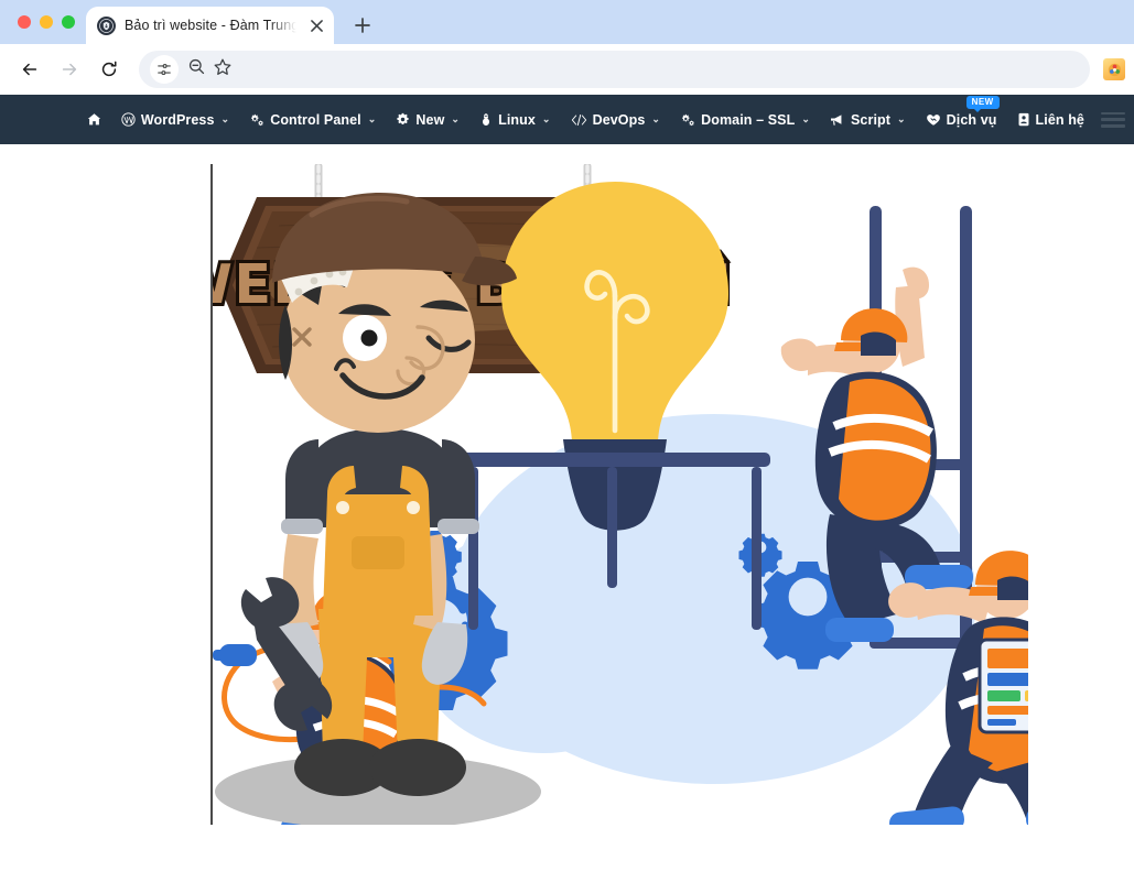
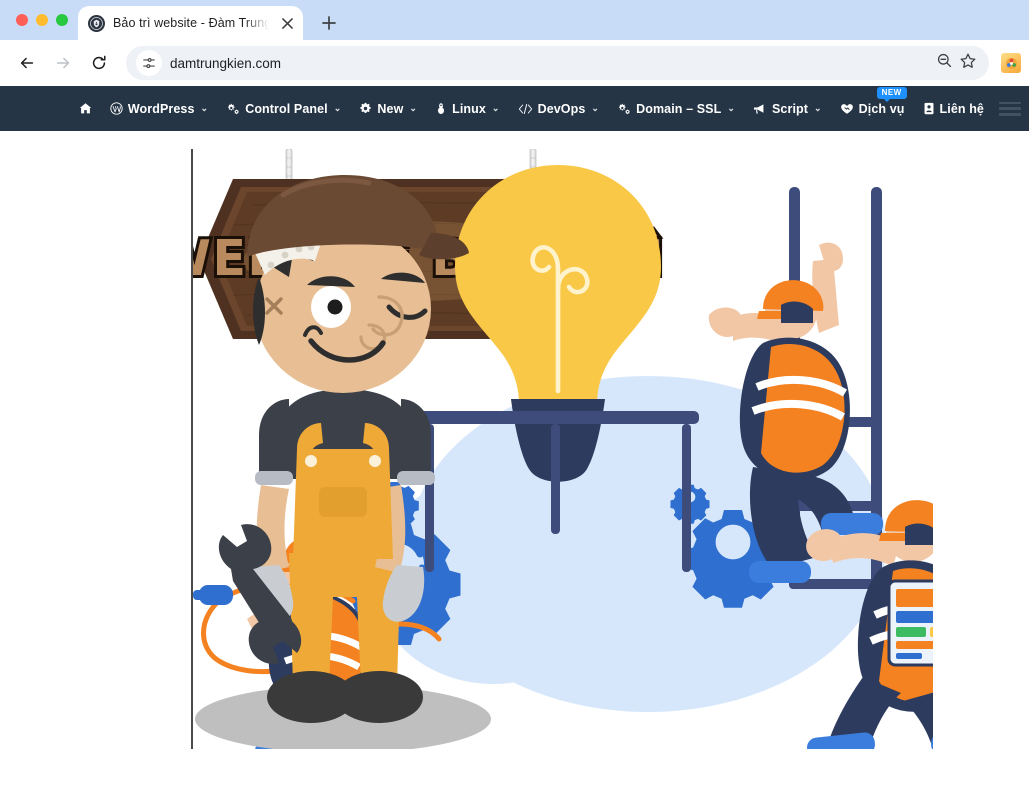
  Bảo trì website - Đàm Trung
+ damtrungkien.com
  WordPress
  ⌄
  Control Panel
  ⌄
  New
  ⌄
  Linux
  ⌄
  DevOps
  ⌄
  Domain – SSL
  ⌄
  Script
  ⌄
  Dịch vụ
  NEW
  Liên hệ
